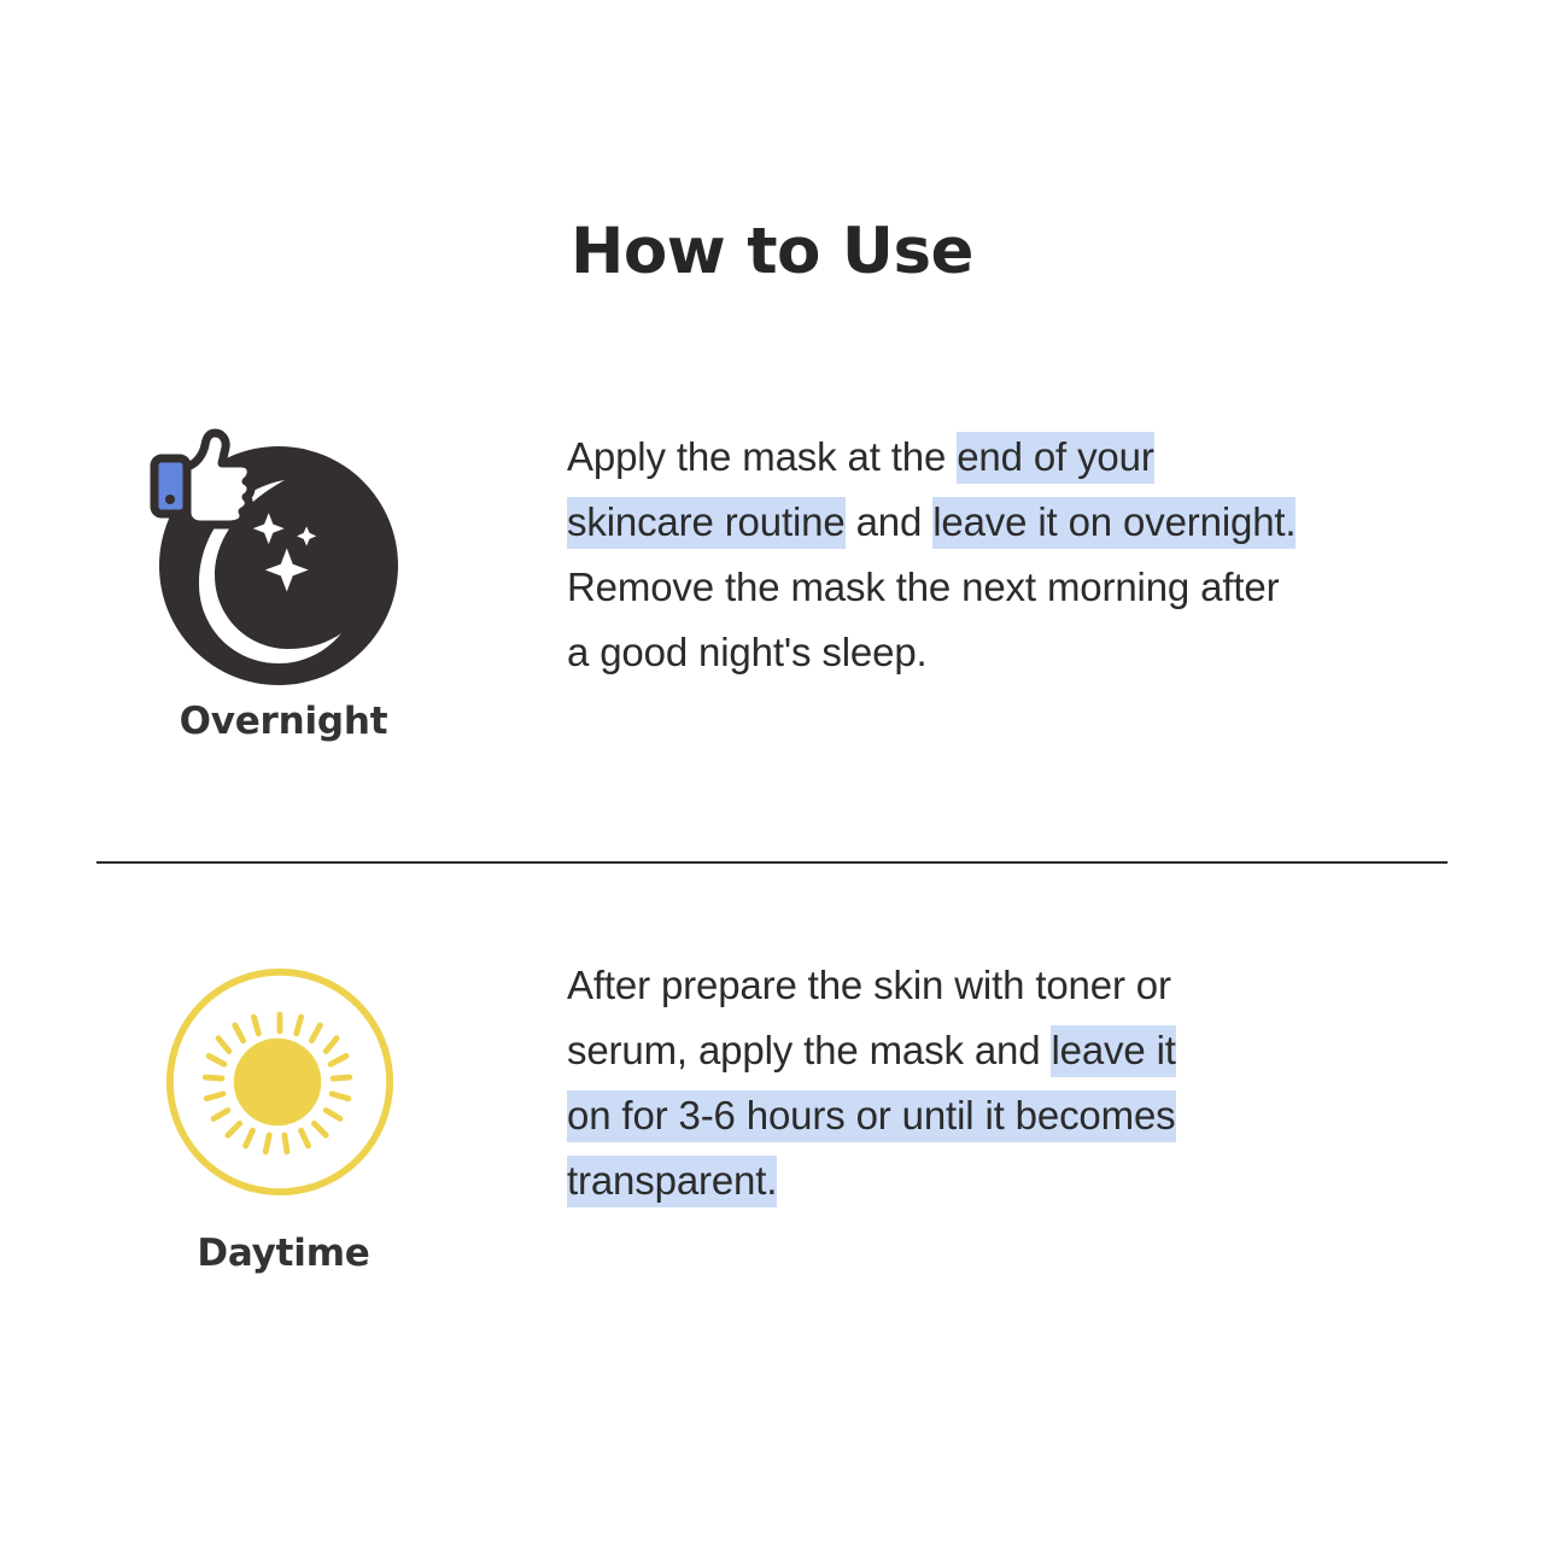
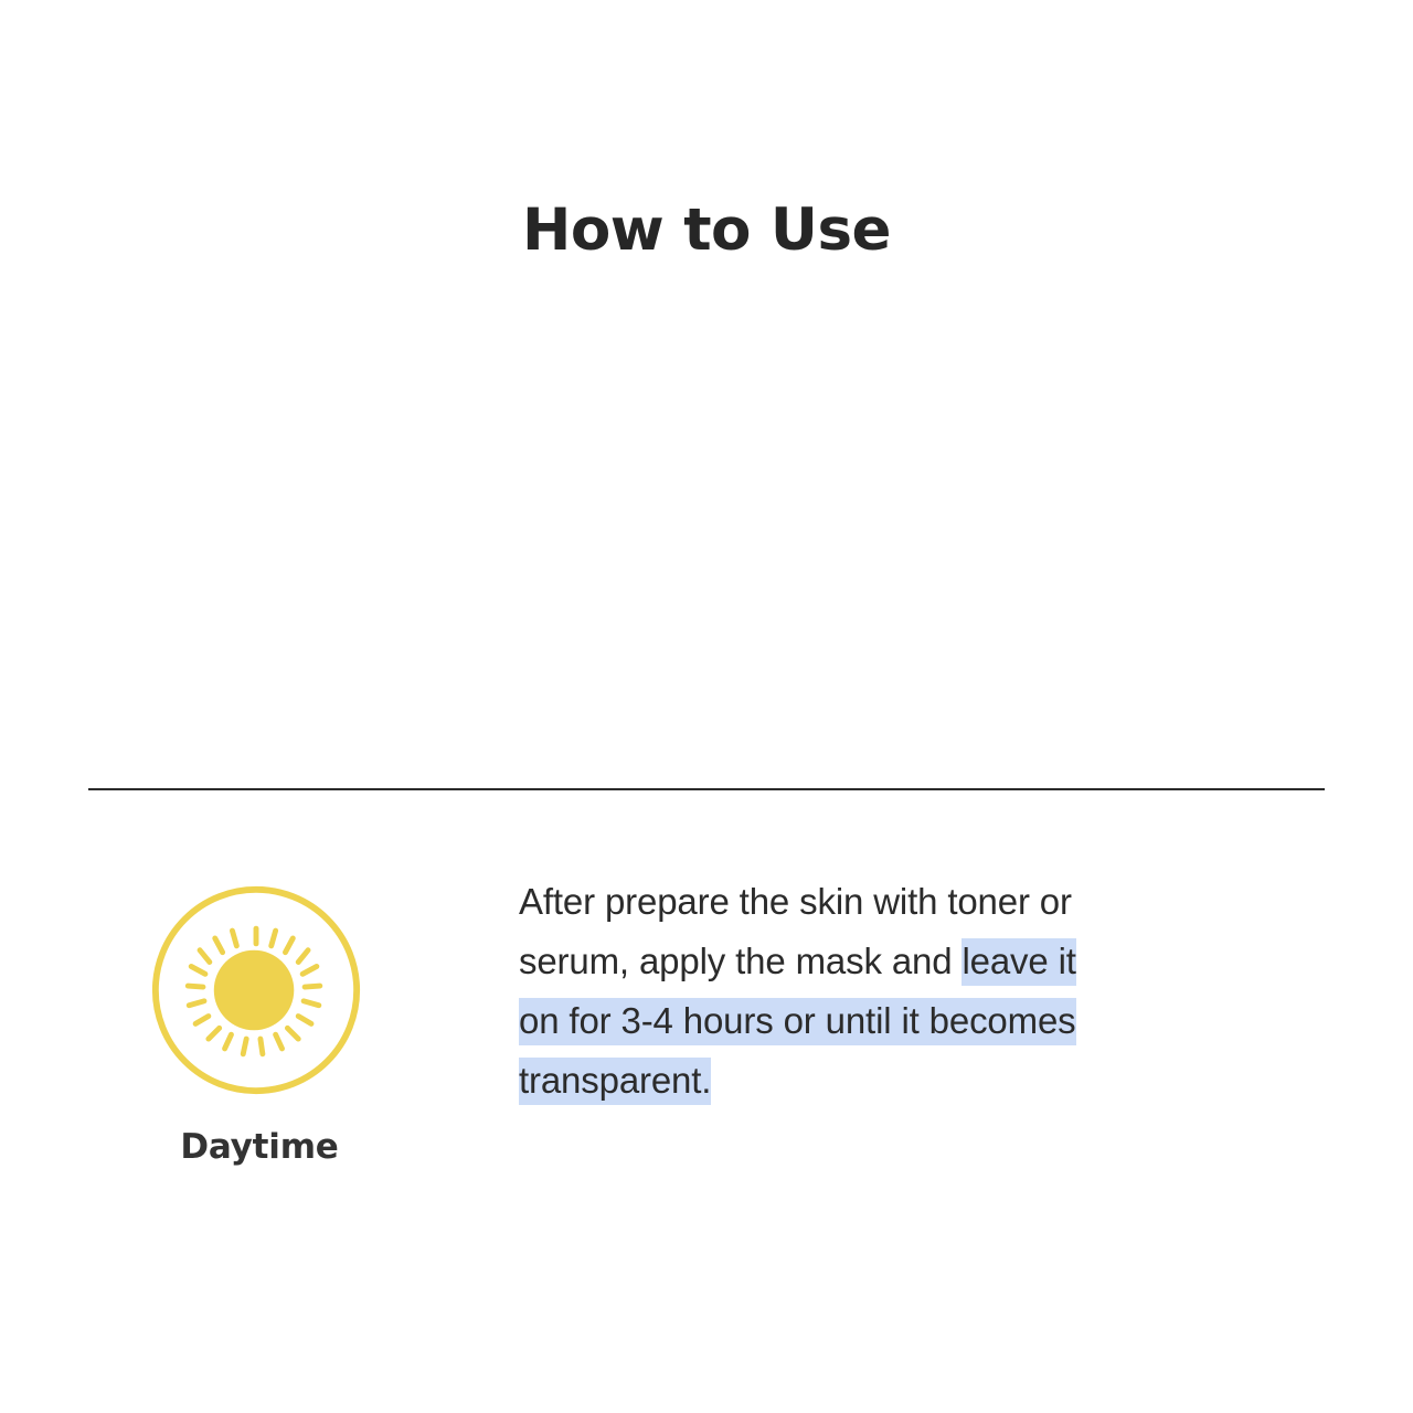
  How to Use
- Overnight
- Apply the mask at the end of your skincare routine and leave it on overnight. Remove the mask the next morning after a good night's sleep.
  Daytime
- After prepare the skin with toner or serum, apply the mask and leave it on for 3-6 hours or until it becomes transparent.
+ After prepare the skin with toner or serum, apply the mask and leave it on for 3-4 hours or until it becomes transparent.
